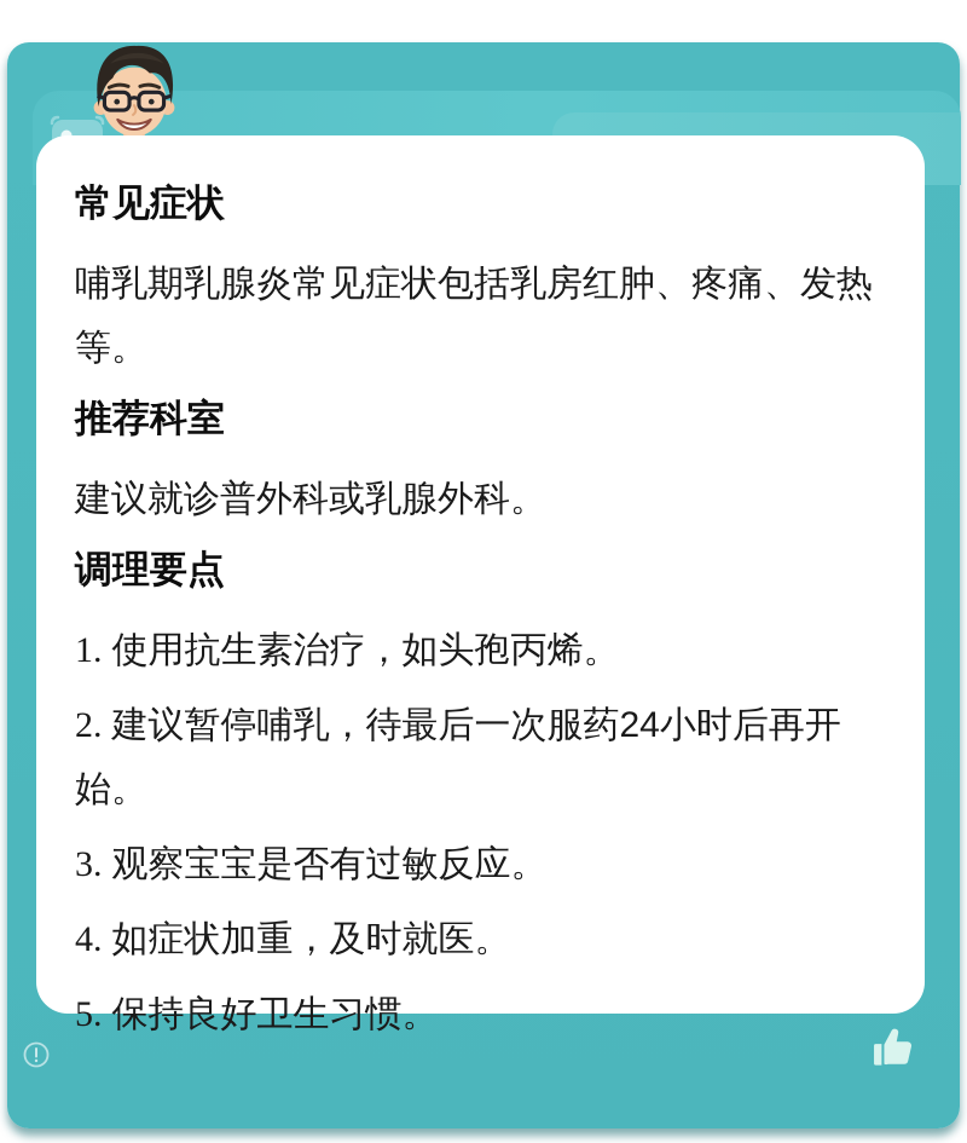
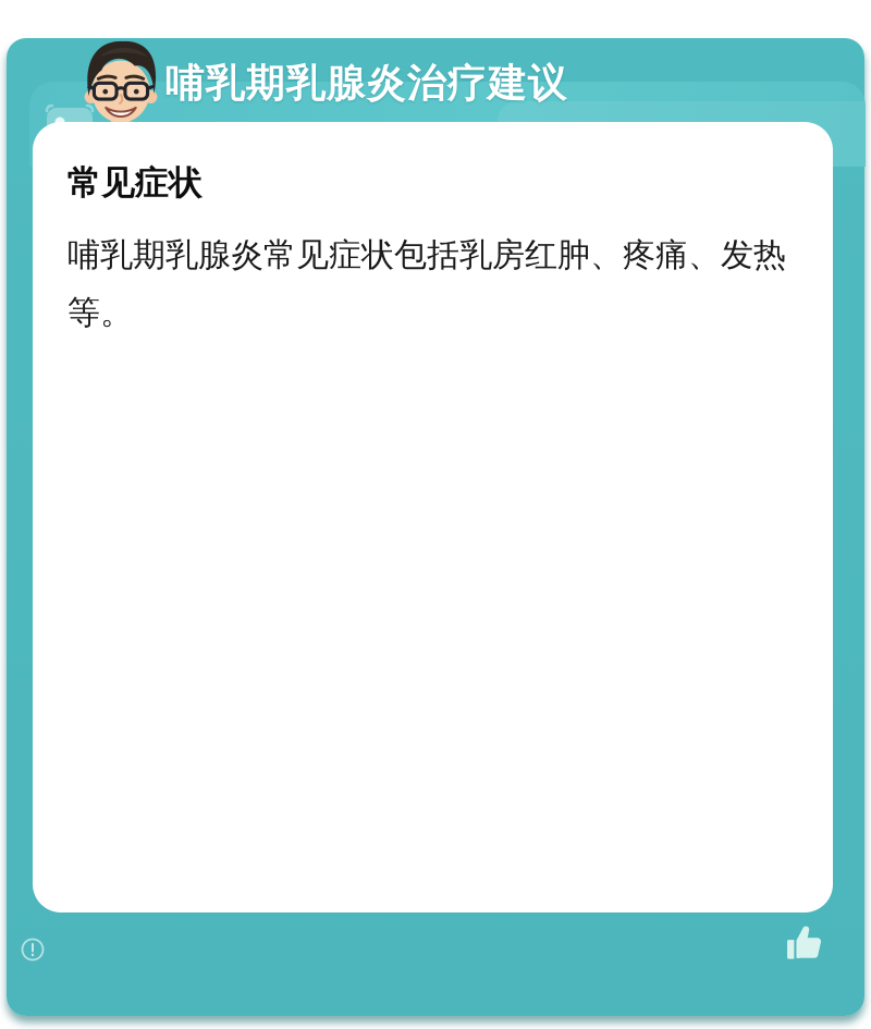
+ 哺乳期乳腺炎治疗建议
  常见症状
  哺乳期乳腺炎常见症状包括乳房红肿、疼痛、发热等。
- 推荐科室
- 建议就诊普外科或乳腺外科。
- 调理要点
- 1. 使用抗生素治疗，如头孢丙烯。
- 2. 建议暂停哺乳，待最后一次服药24小时后再开始。
- 3. 观察宝宝是否有过敏反应。
- 4. 如症状加重，及时就医。
- 5. 保持良好卫生习惯。
